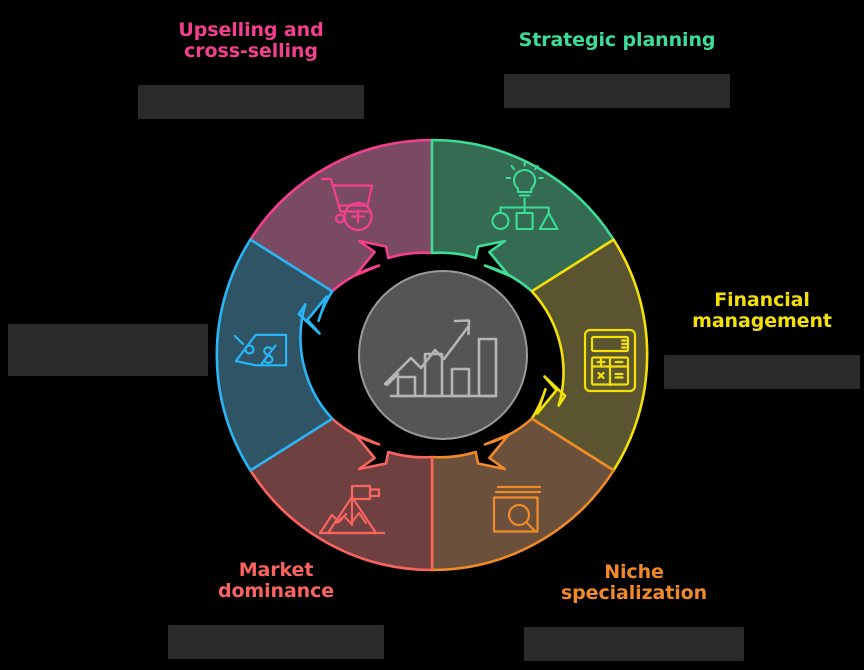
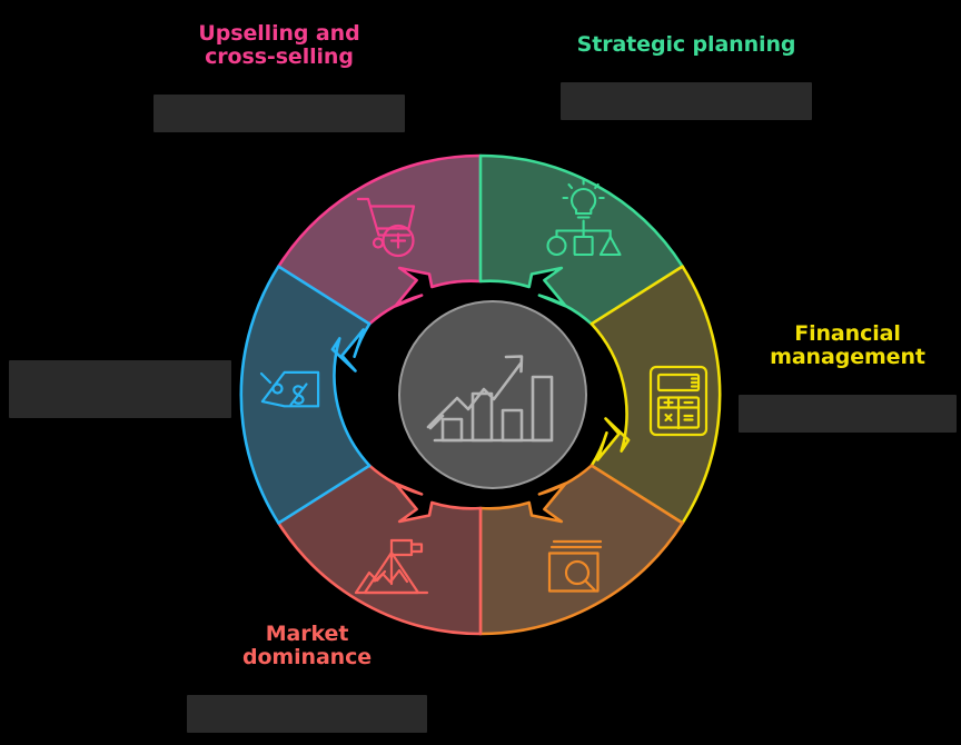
  Upselling and
  cross-selling
  Strategic planning
  Financial
  management
- Niche
- specialization
  Market
  dominance
